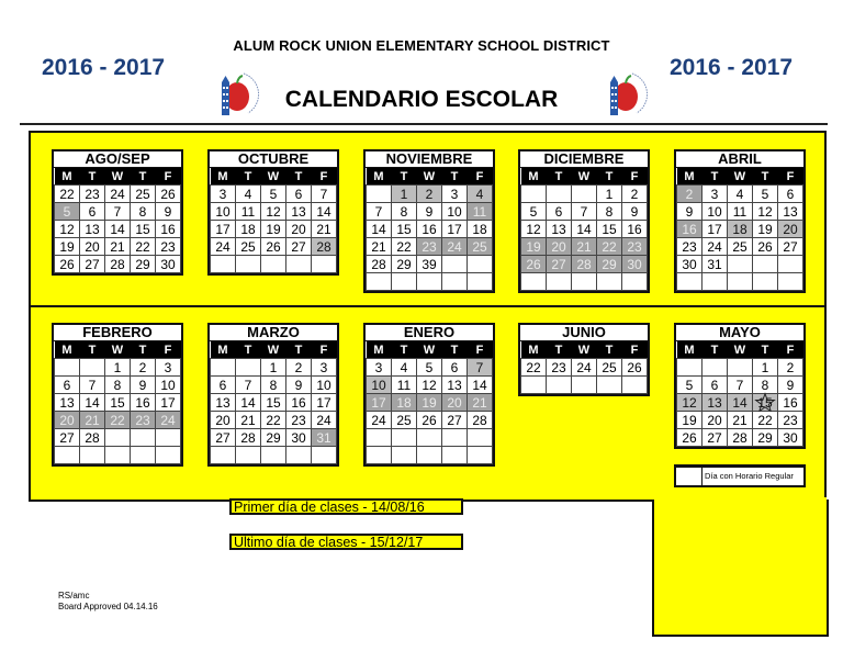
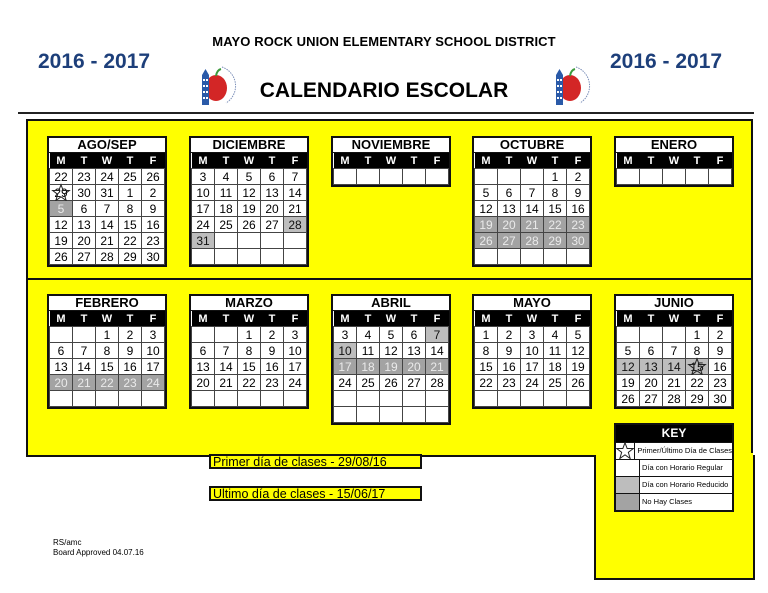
- ALUM ROCK UNION ELEMENTARY SCHOOL DISTRICT
+ MAYO ROCK UNION ELEMENTARY SCHOOL DISTRICT
  2016 - 2017
  2016 - 2017
  CALENDARIO ESCOLAR
  AGO/SEP
  M	T	W	T	F
  22	23	24	25	26
+ 29	30	31	1	2
  5	6	7	8	9
  12	13	14	15	16
  19	20	21	22	23
  26	27	28	29	30
- OCTUBRE
+ DICIEMBRE
  M	T	W	T	F
  3	4	5	6	7
  10	11	12	13	14
  17	18	19	20	21
  24	25	26	27	28
+ 31
  NOVIEMBRE
  M	T	W	T	F
- 	1	2	3	4
- 7	8	9	10	11
- 14	15	16	17	18
- 21	22	23	24	25
- 28	29	39
- DICIEMBRE
+ OCTUBRE
  M	T	W	T	F
  			1	2
  5	6	7	8	9
  12	13	14	15	16
  19	20	21	22	23
  26	27	28	29	30
- ABRIL
+ ENERO
  M	T	W	T	F
- 2	3	4	5	6
- 9	10	11	12	13
- 16	17	18	19	20
- 23	24	25	26	27
- 30	31
  FEBRERO
  M	T	W	T	F
  		1	2	3
  6	7	8	9	10
  13	14	15	16	17
  20	21	22	23	24
- 27	28
  MARZO
  M	T	W	T	F
  		1	2	3
  6	7	8	9	10
  13	14	15	16	17
  20	21	22	23	24
- 27	28	29	30	31
- ENERO
+ ABRIL
  M	T	W	T	F
  3	4	5	6	7
  10	11	12	13	14
  17	18	19	20	21
  24	25	26	27	28
- JUNIO
+ MAYO
  M	T	W	T	F
+ 1	2	3	4	5
+ 8	9	10	11	12
+ 15	16	17	18	19
  22	23	24	25	26
- MAYO
+ JUNIO
  M	T	W	T	F
  			1	2
  5	6	7	8	9
  12	13	14	15	16
  19	20	21	22	23
  26	27	28	29	30
+ KEY
+ Primer/Último Día de Clases
  Día con Horario Regular
+ Día con Horario Reducido
+ No Hay Clases
- Primer día de clases - 14/08/16
+ Primer día de clases - 29/08/16
- Ultimo día de clases - 15/12/17
+ Ultimo día de clases - 15/06/17
  RS/amc
- Board Approved 04.14.16
+ Board Approved 04.07.16
